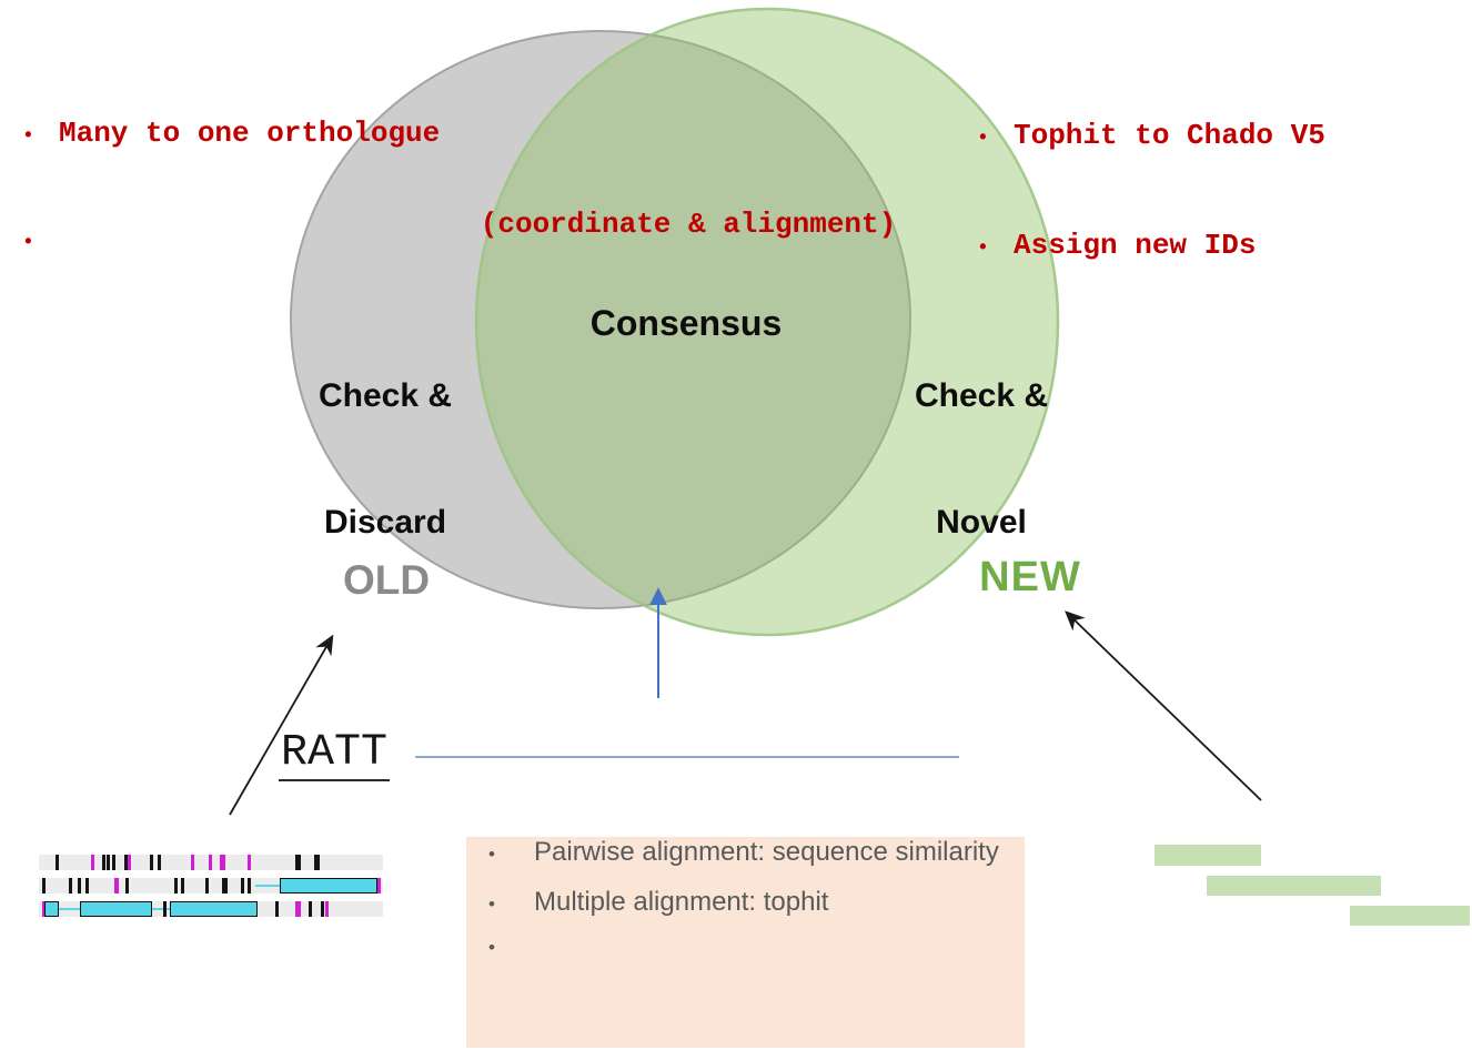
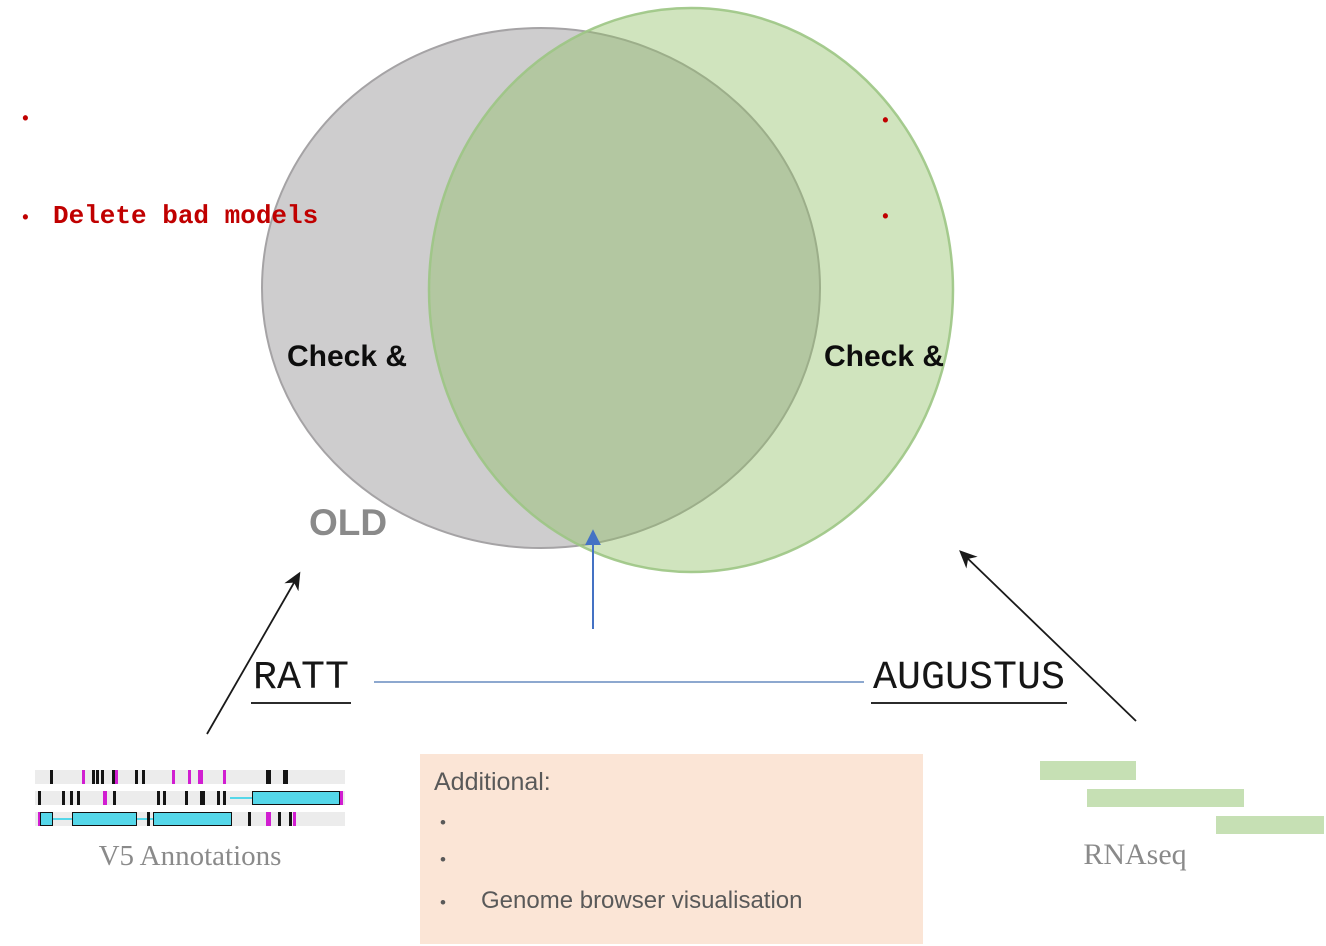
  •
- Many to one orthologue
  •
+ Delete bad models
  •
- Tophit to Chado V5
  •
- Assign new IDs
- (coordinate & alignment)
  Check &
- Discard
- Consensus
  Check &
- Novel
  OLD
- NEW
  RATT
+ AUGUSTUS
+ V5 Annotations
+ RNAseq
+ Additional:
  •
- Pairwise alignment: sequence similarity
  •
- Multiple alignment: tophit
  •
+ Genome browser visualisation
